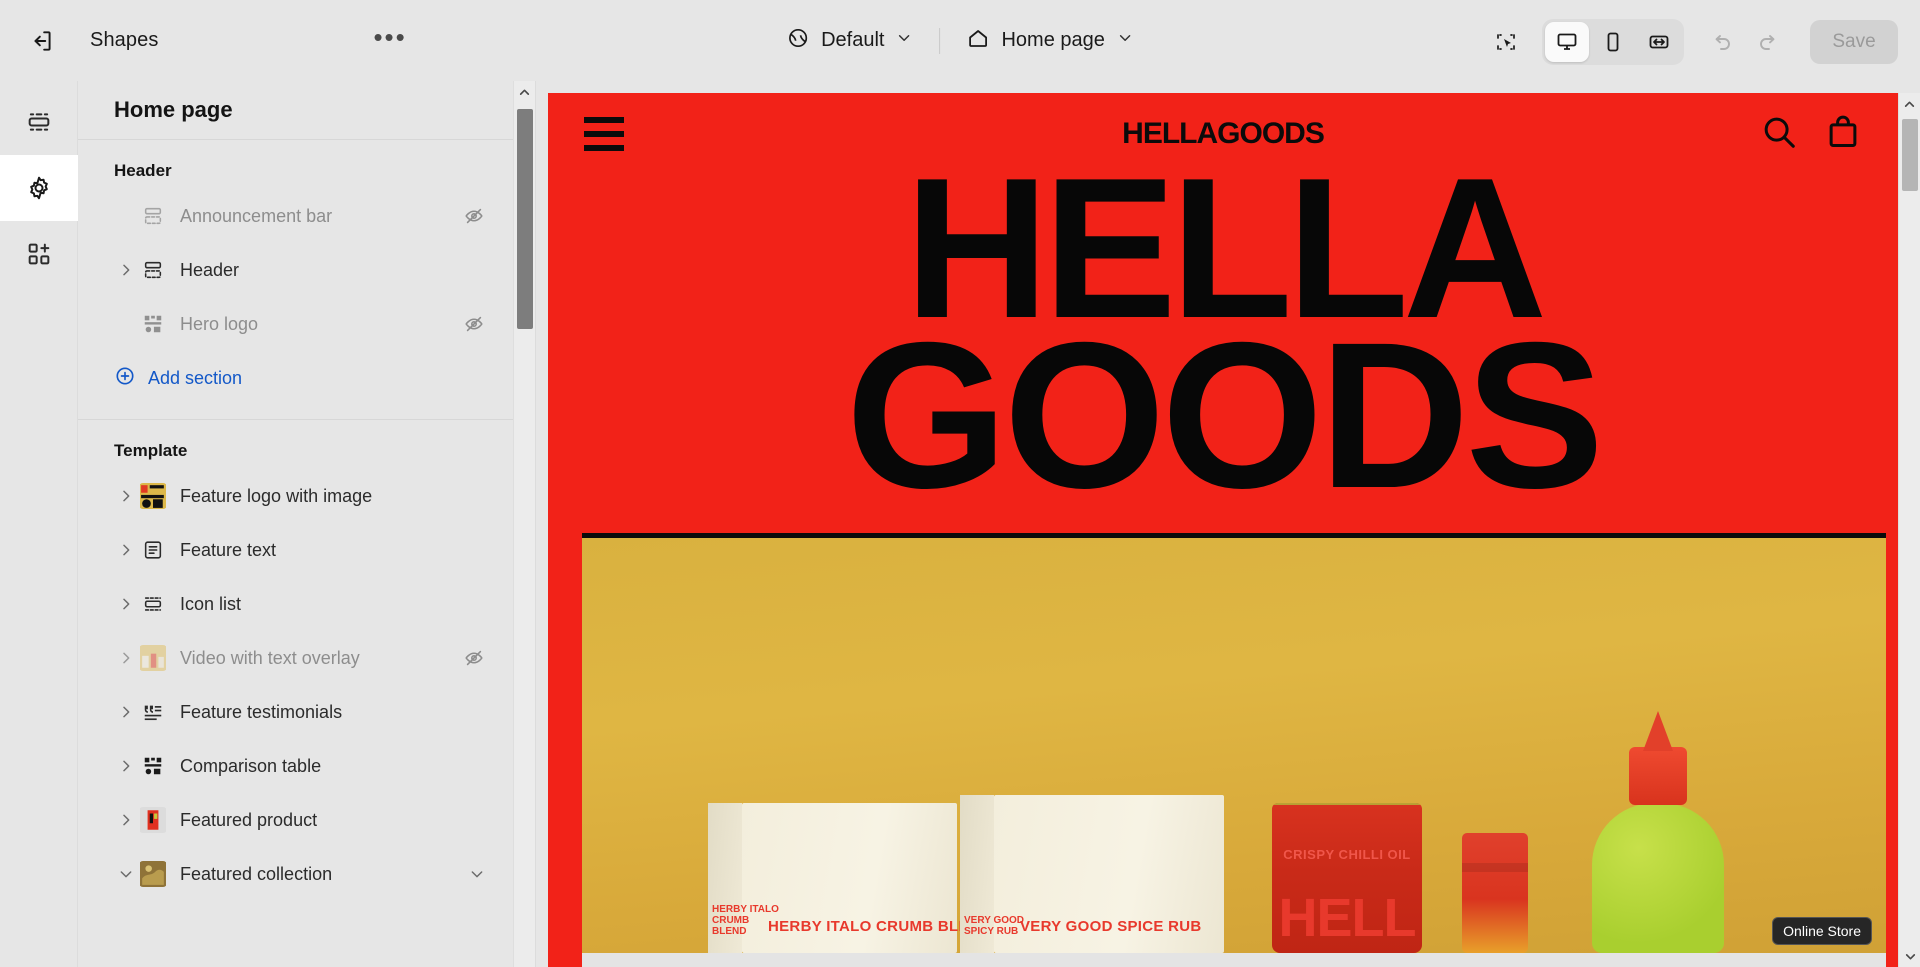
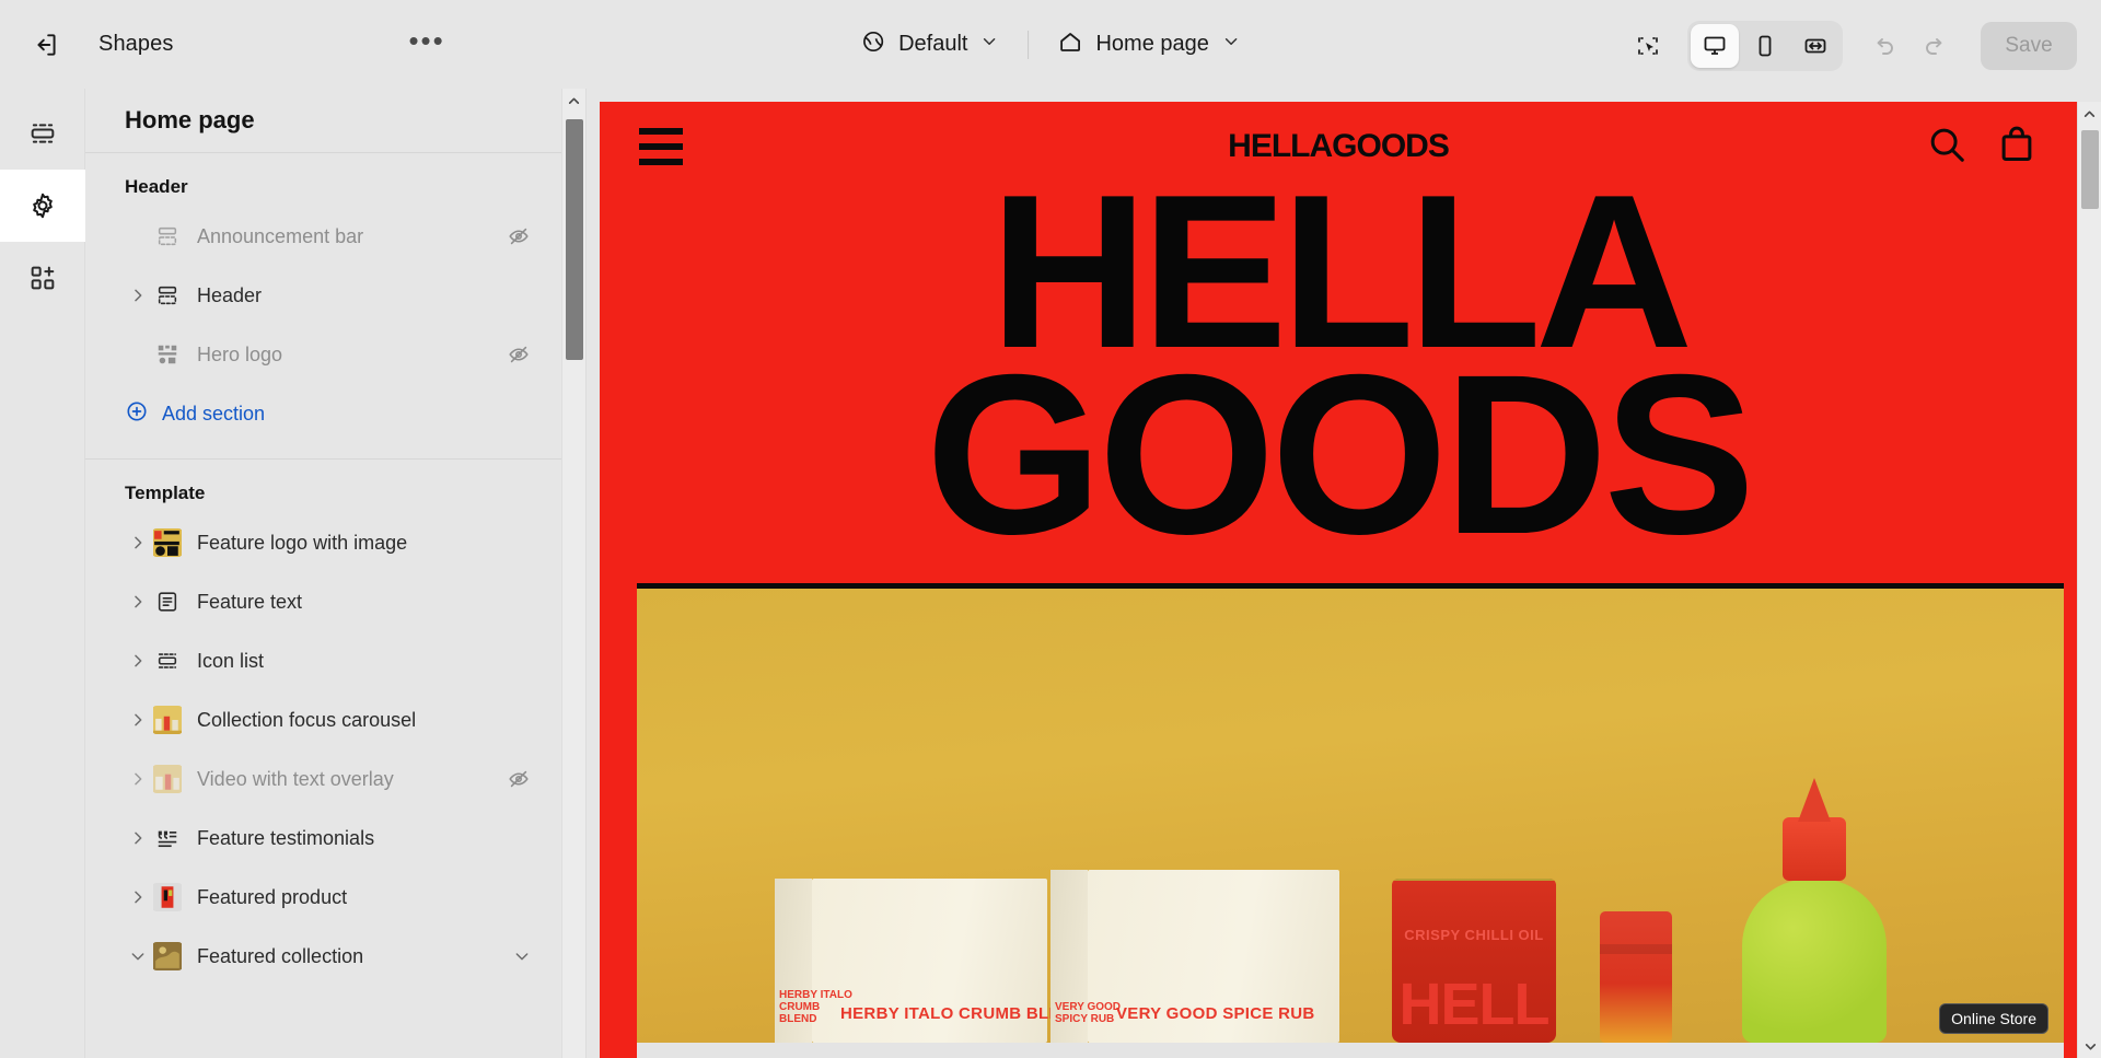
  Shapes
  •••
  Default
  Home page
  Save
  Home page
  Header
  Announcement bar
  Header
  Hero logo
  Add section
  Template
  Feature logo with image
  Feature text
  Icon list
+ Collection focus carousel
  Video with text overlay
  Feature testimonials
- Comparison table
  Featured product
  Featured collection
  HELLAGOODS
  HELLA
  GOODS
  HERBY ITALO CRUMB BLEND
  HERBY ITALO CRUMB BL
  VERY GOOD SPICY RUB
  VERY GOOD SPICE RUB
  CRISPY CHILLI OIL
  HELL
  Online Store
